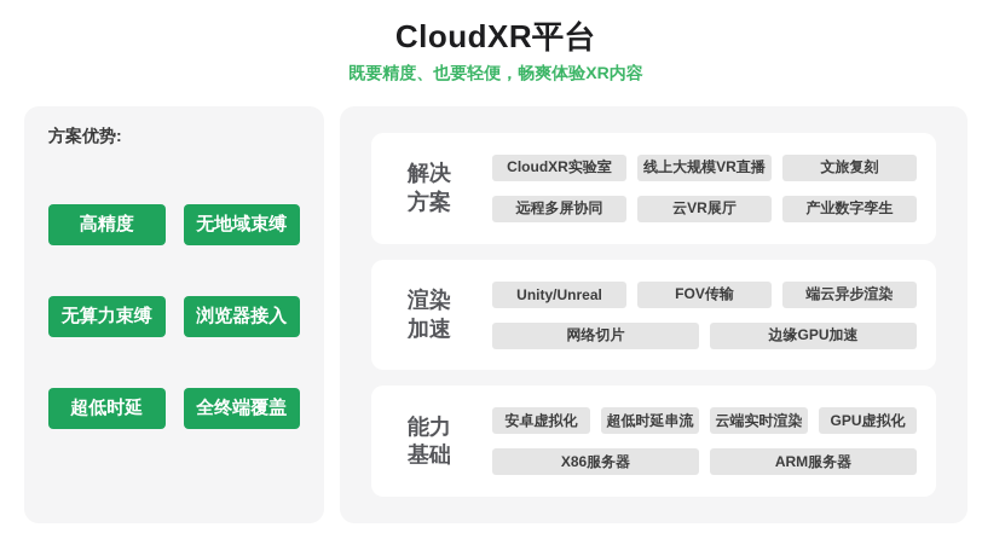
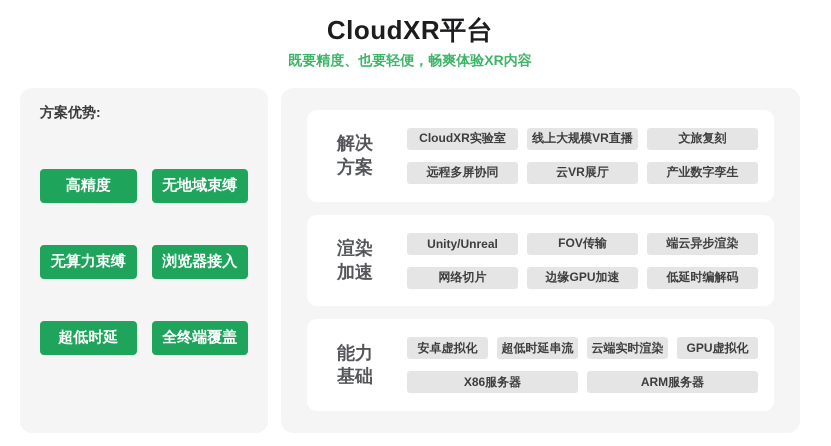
  CloudXR平台
  既要精度、也要轻便，畅爽体验XR内容
  方案优势:
  高精度
  无地域束缚
  无算力束缚
  浏览器接入
  超低时延
  全终端覆盖
  解决方案
  CloudXR实验室
  线上大规模VR直播
  文旅复刻
  远程多屏协同
  云VR展厅
  产业数字孪生
  渲染加速
  Unity/Unreal
  FOV传输
  端云异步渲染
  网络切片
  边缘GPU加速
+ 低延时编解码
  能力基础
  安卓虚拟化
  超低时延串流
  云端实时渲染
  GPU虚拟化
  X86服务器
  ARM服务器
